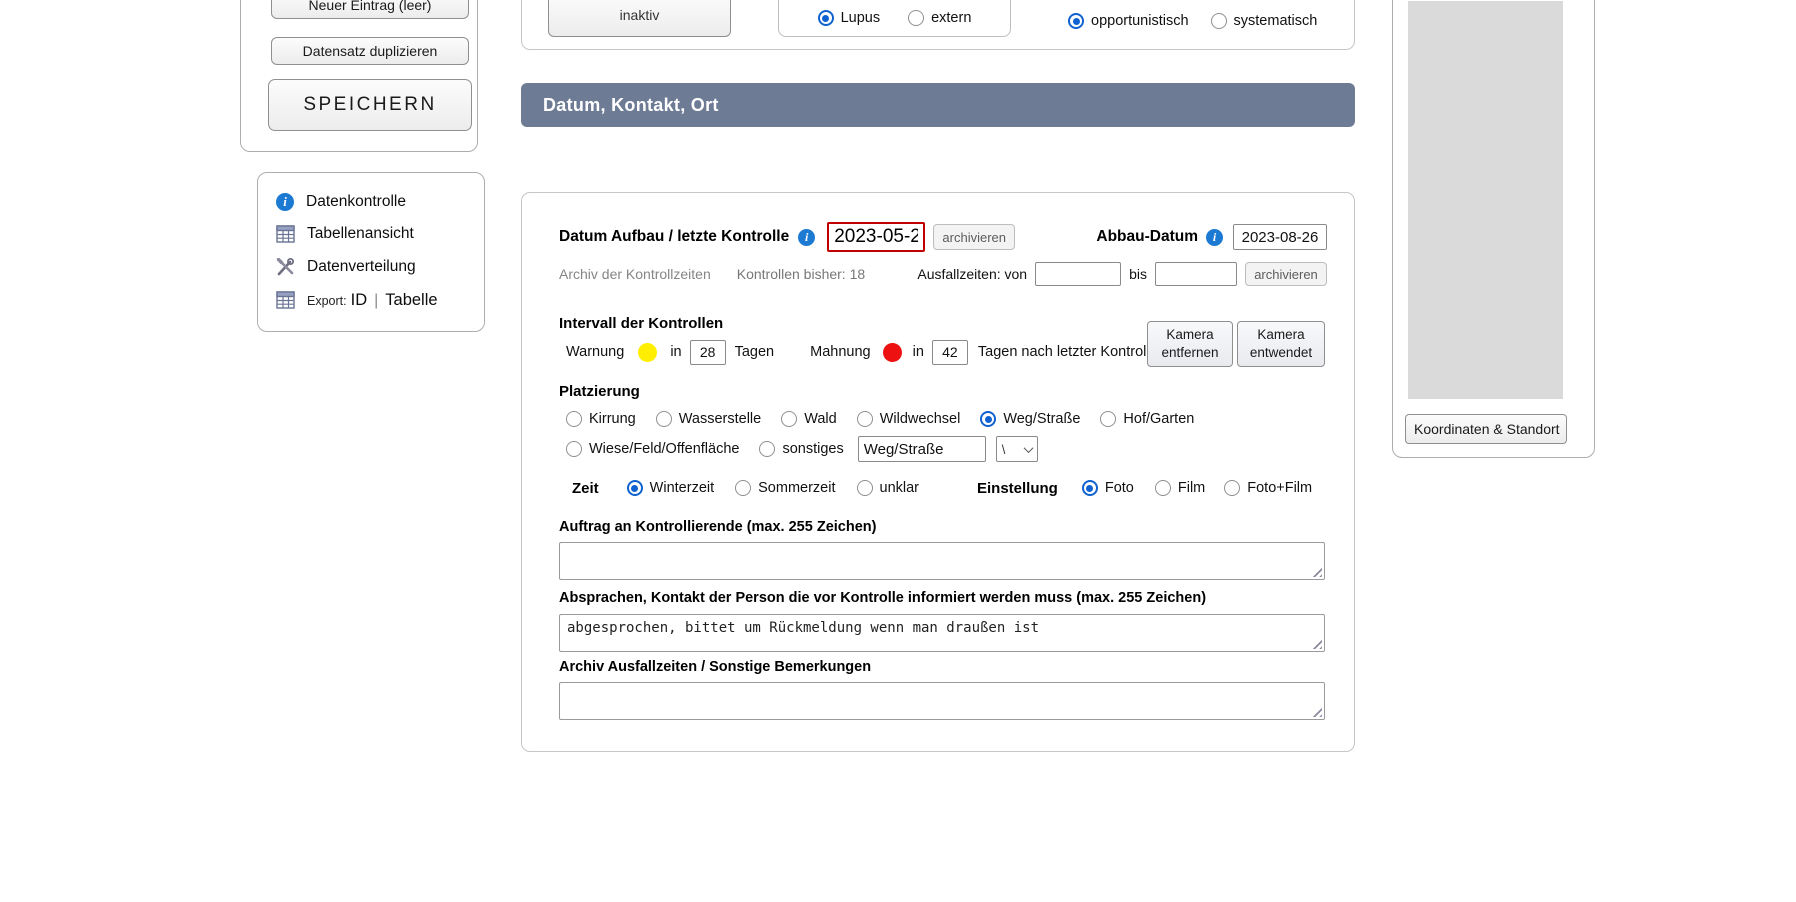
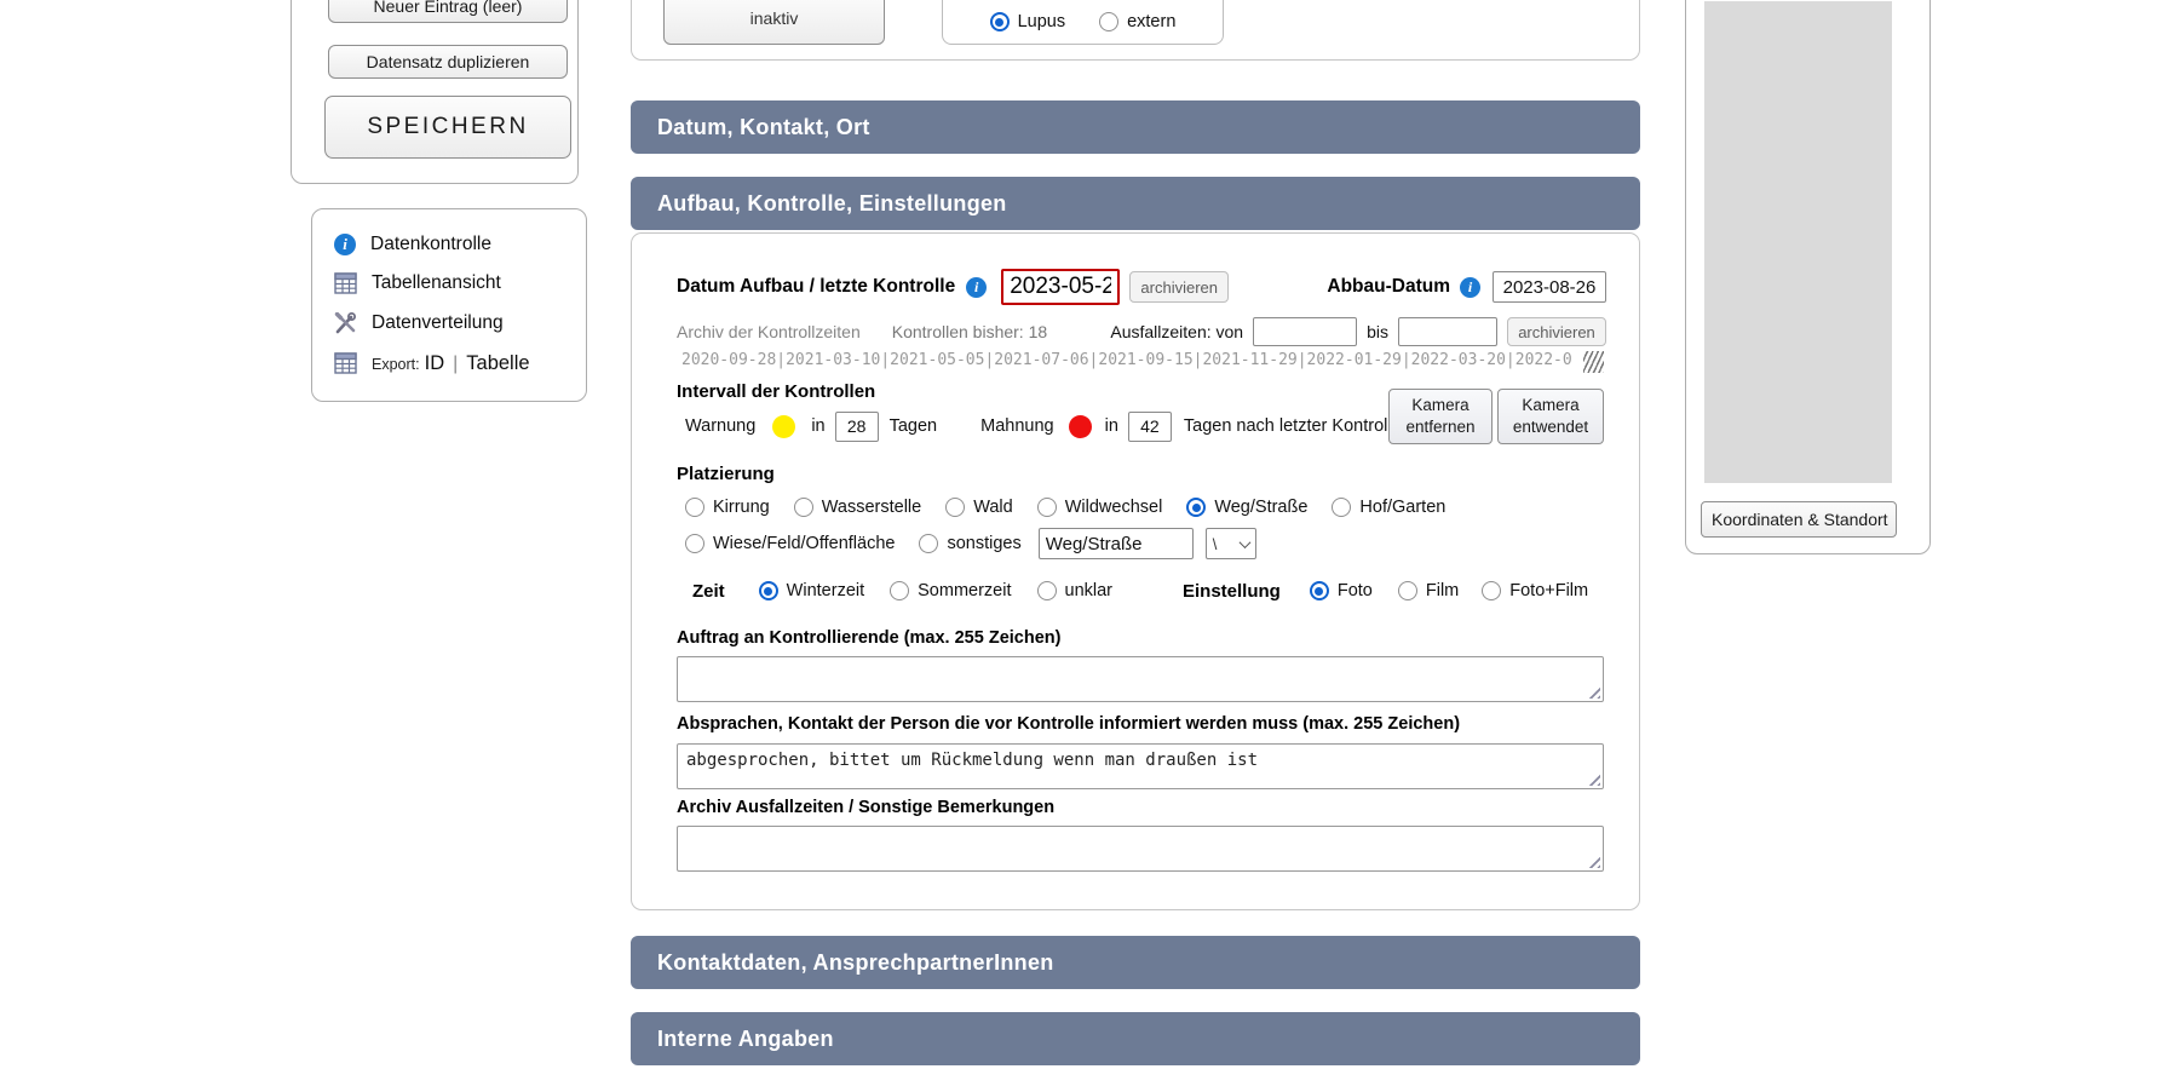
  Neuer Eintrag (leer)
  Datensatz duplizieren
  SPEICHERN
  i
  Datenkontrolle
  Tabellenansicht
  Datenverteilung
  Export:
  ID
  |
  Tabelle
  inaktiv
  Lupus
  extern
- opportunistisch
- systematisch
  Datum, Kontakt, Ort
+ Aufbau, Kontrolle, Einstellungen
  Datum Aufbau / letzte Kontrolle
  i
  2023-05-2
  archivieren
  Abbau-Datum
  i
  2023-08-26
  Archiv der Kontrollzeiten
  Kontrollen bisher: 18
  Ausfallzeiten: von
  bis
  archivieren
+ 2020-09-28|2021-03-10|2021-05-05|2021-07-06|2021-09-15|2021-11-29|2022-01-29|2022-03-20|2022-0
  Intervall der Kontrollen
  Warnung
  in
  28
  Tagen
  Mahnung
  in
  42
  Tagen nach letzter Kontrol
  Kamera entfernen
  Kamera entwendet
  Platzierung
  Kirrung
  Wasserstelle
  Wald
  Wildwechsel
  Weg/Straße
  Hof/Garten
  Wiese/Feld/Offenfläche
  sonstiges
  Weg/Straße
  \
  Zeit
  Winterzeit
  Sommerzeit
  unklar
  Einstellung
  Foto
  Film
  Foto+Film
  Auftrag an Kontrollierende (max. 255 Zeichen)
  Absprachen, Kontakt der Person die vor Kontrolle informiert werden muss (max. 255 Zeichen)
  abgesprochen, bittet um Rückmeldung wenn man draußen ist
  Archiv Ausfallzeiten / Sonstige Bemerkungen
+ Kontaktdaten, AnsprechpartnerInnen
+ Interne Angaben
  Koordinaten & Standort
